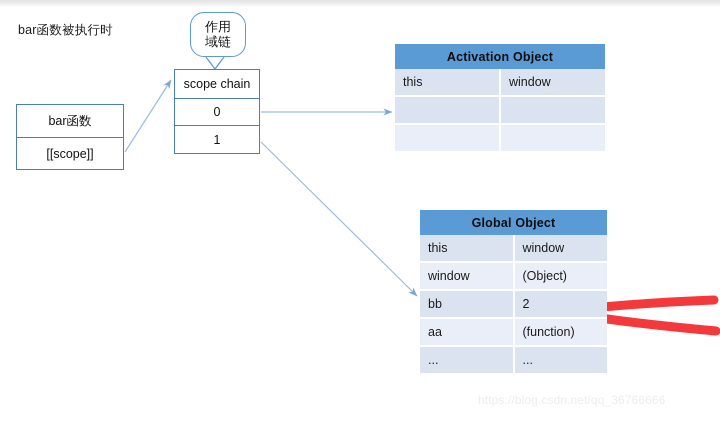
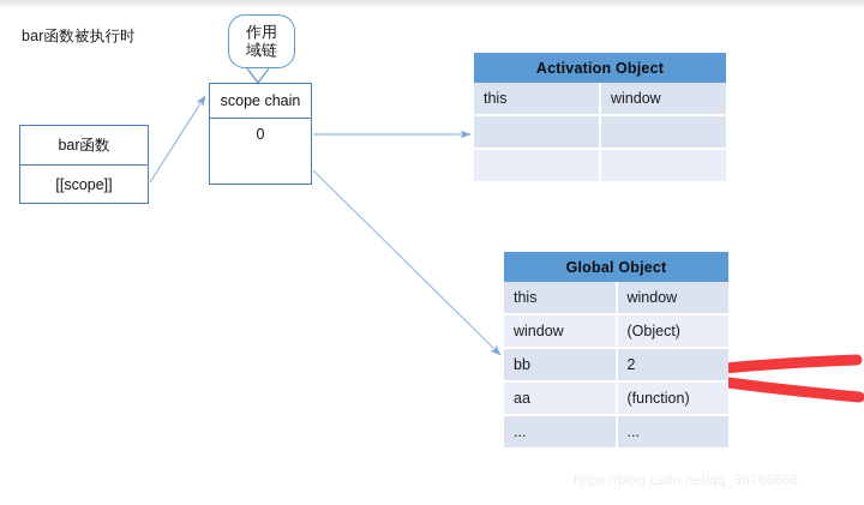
  bar函数被执行时
  作用
  域链
  bar函数
  [[scope]]
  scope chain
  0
- 1
  Activation Object
  this	window
  Global Object
  this	window
  window	(Object)
  bb	2
  aa	(function)
  ...	...
